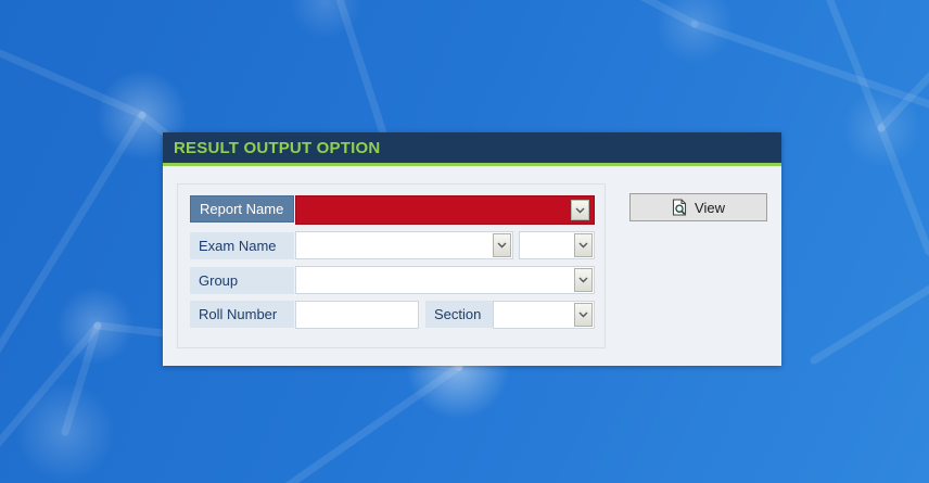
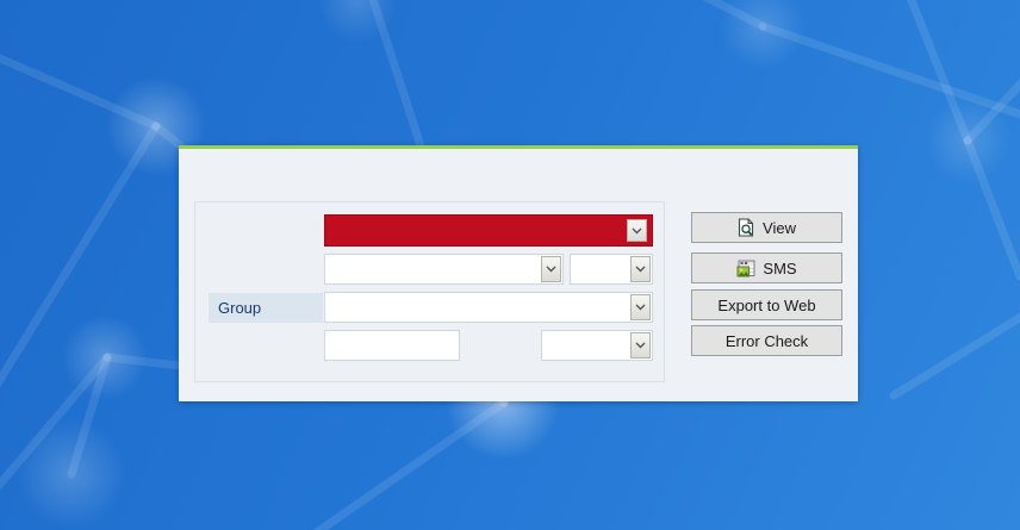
- RESULT OUTPUT OPTION
- Report Name
- Exam Name
  Group
- Roll Number
- Section
  View
+ SMS
+ Export to Web
+ Error Check
